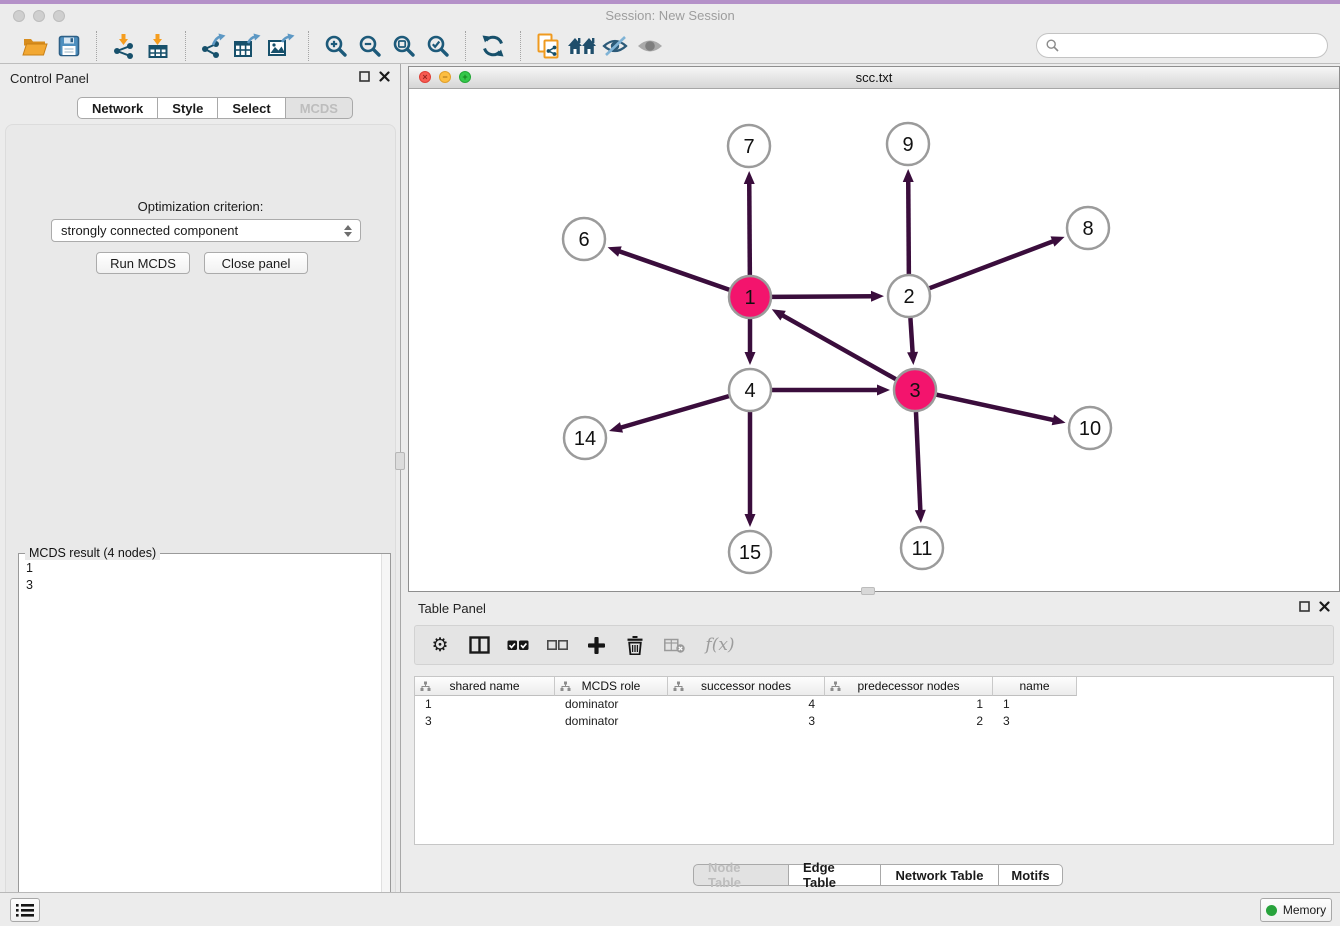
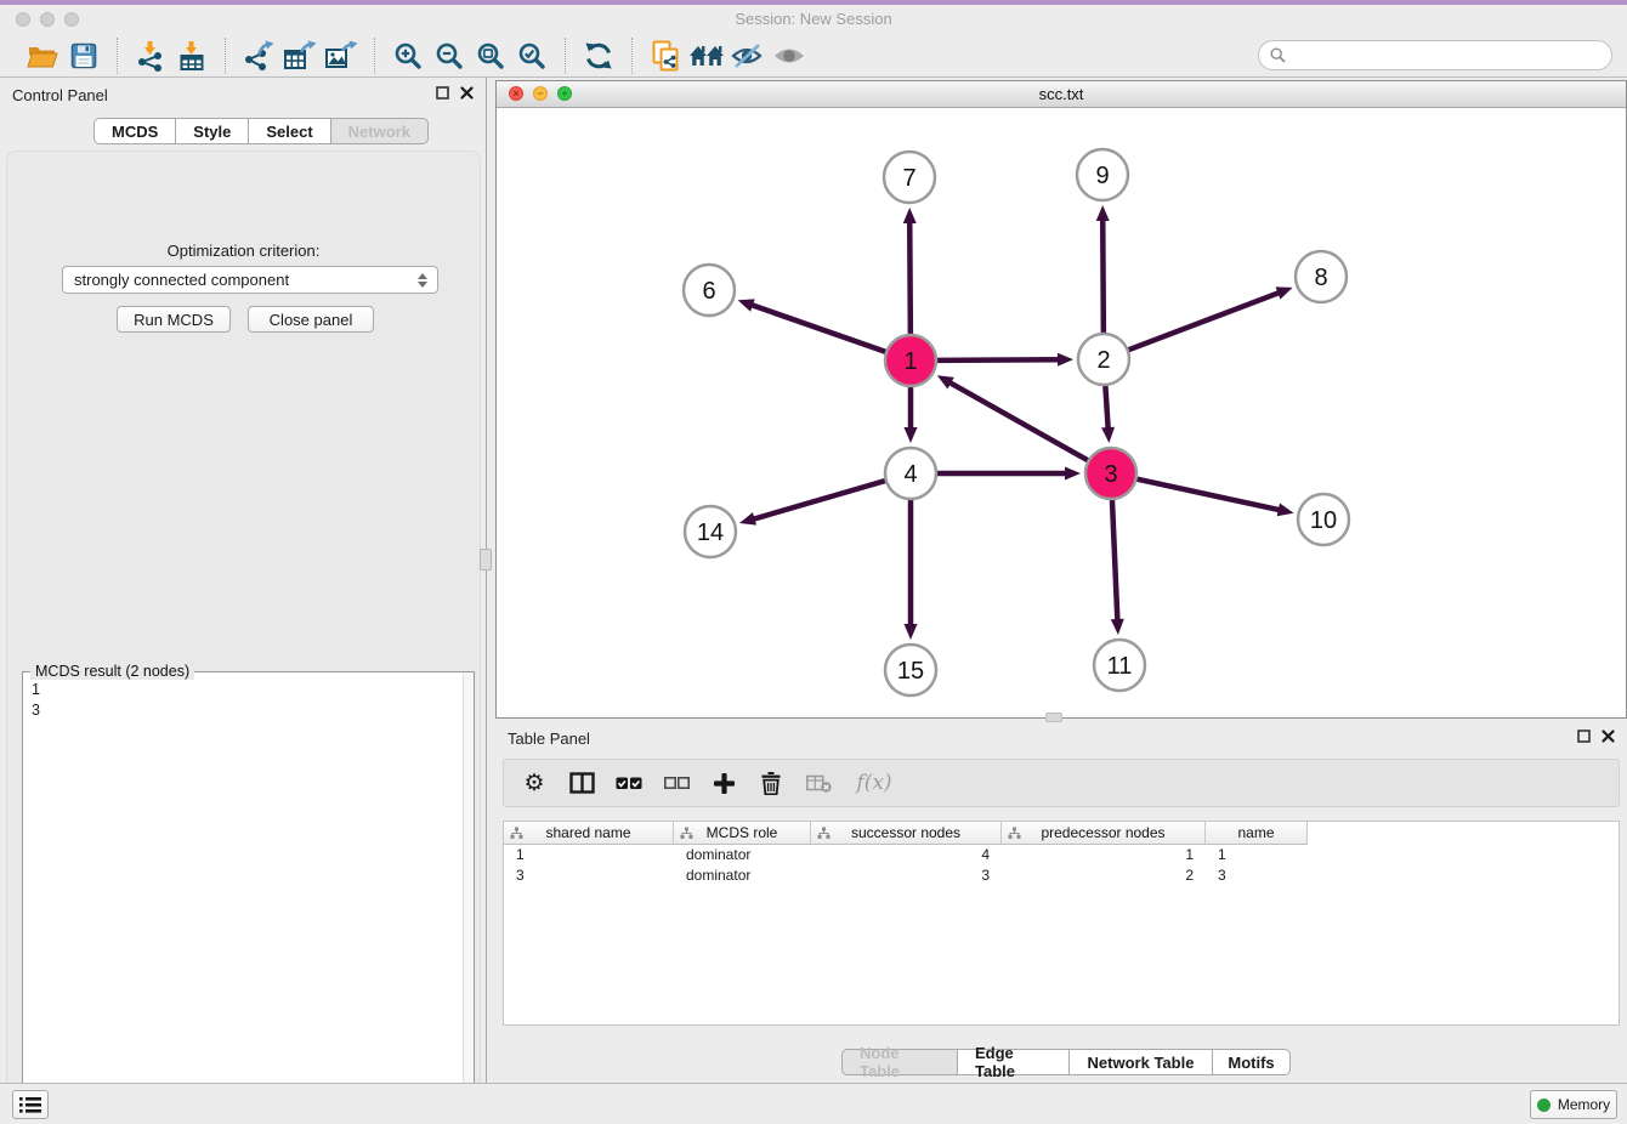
  Session: New Session
  Control Panel
- Network
+ MCDS
  Style
  Select
- MCDS
+ Network
  Optimization criterion:
  strongly connected component
  Run MCDS
  Close panel
- MCDS result (4 nodes)
+ MCDS result (2 nodes)
  1
  3
  ×
  −
  +
  scc.txt
  7
  9
  6
  8
  1
  2
  4
  3
  14
  10
  15
  11
  Table Panel
  ⚙
  f(x)
  shared name
  MCDS role
  successor nodes
  predecessor nodes
  name
  1
  dominator
  4
  1
  1
  3
  dominator
  3
  2
  3
  Node Table
  Edge Table
  Network Table
  Motifs
  Memory
